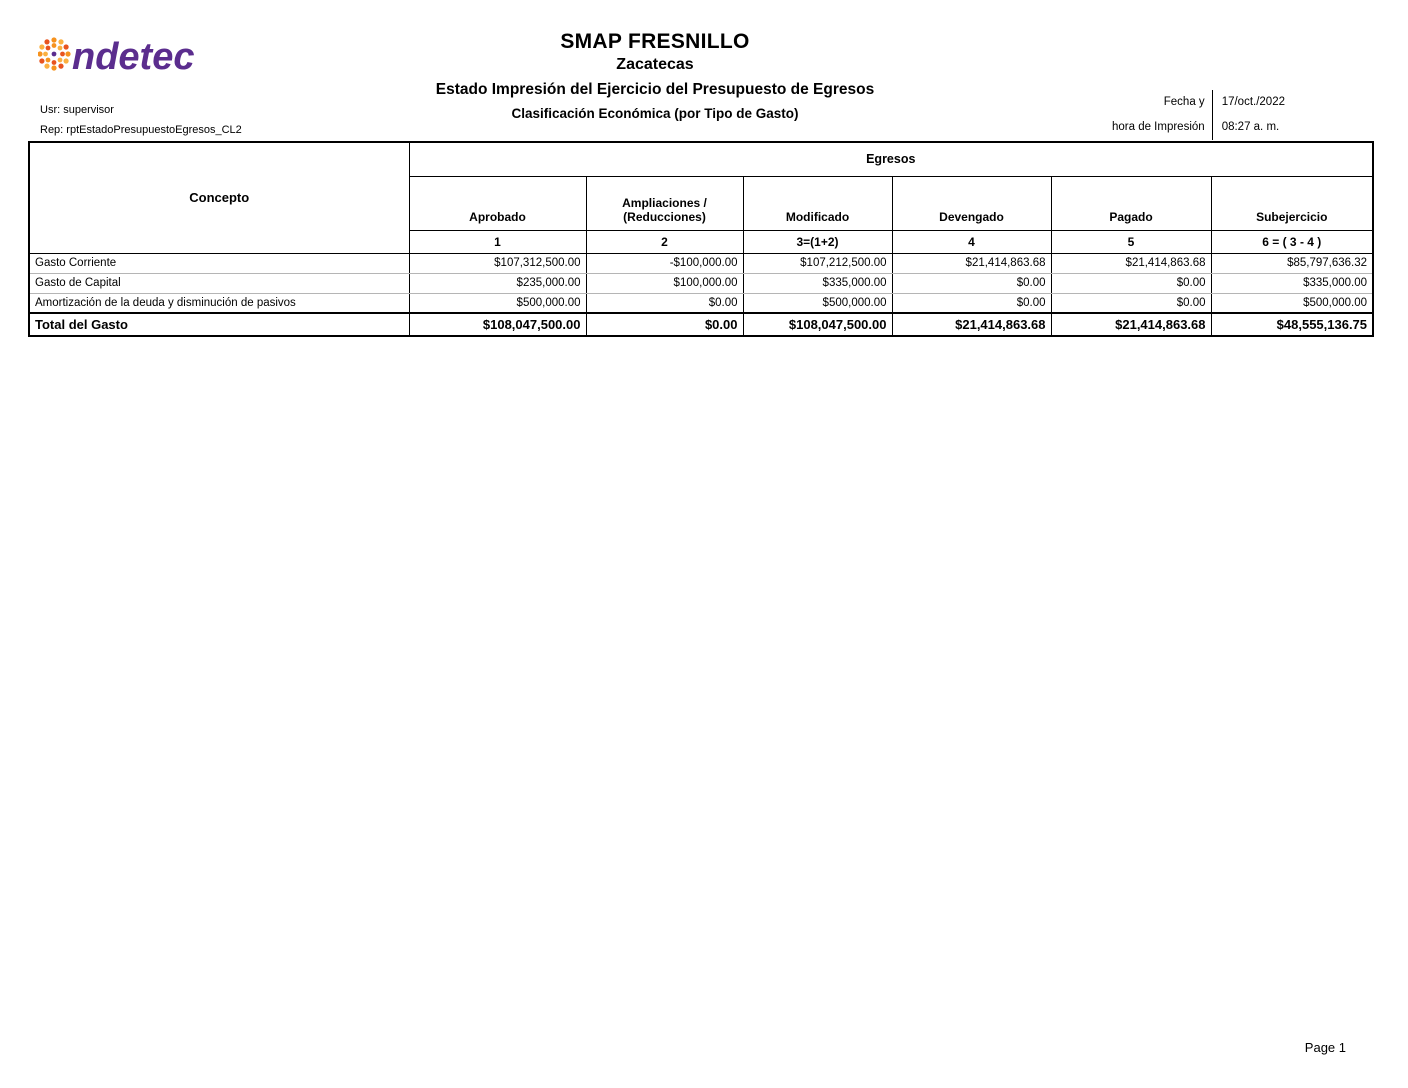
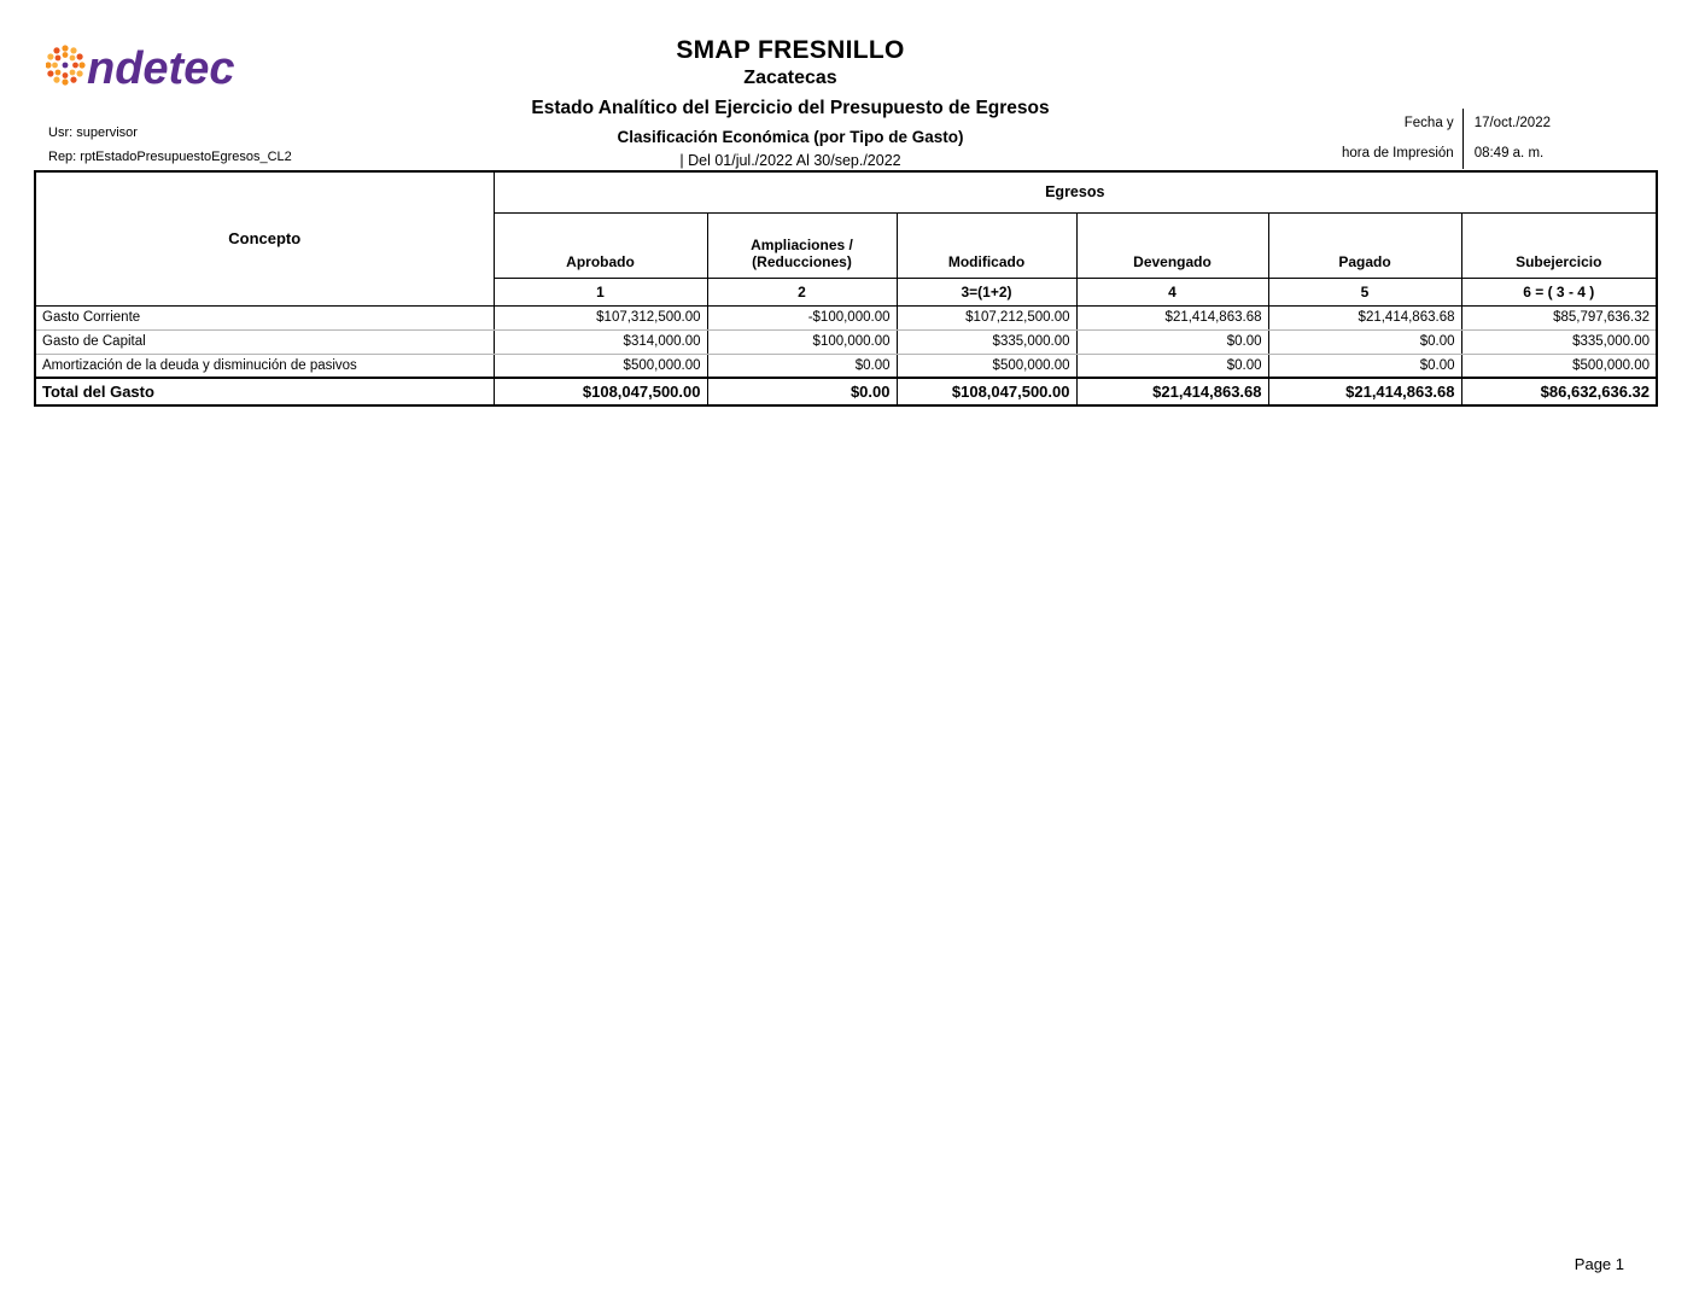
  ndetec
  Usr: supervisor
  Rep: rptEstadoPresupuestoEgresos_CL2
  SMAP FRESNILLO
  Zacatecas
- Estado Impresión del Ejercicio del Presupuesto de Egresos
+ Estado Analítico del Ejercicio del Presupuesto de Egresos
  Clasificación Económica (por Tipo de Gasto)
+ | Del 01/jul./2022 Al 30/sep./2022
  Fecha y
  hora de Impresión
  17/oct./2022
- 08:27 a. m.
+ 08:49 a. m.
  Concepto	Egresos
  Aprobado	Ampliaciones / (Reducciones)	Modificado	Devengado	Pagado	Subejercicio
  1	2	3=(1+2)	4	5	6 = ( 3 - 4 )
  Gasto Corriente	$107,312,500.00	-$100,000.00	$107,212,500.00	$21,414,863.68	$21,414,863.68	$85,797,636.32
- Gasto de Capital	$235,000.00	$100,000.00	$335,000.00	$0.00	$0.00	$335,000.00
+ Gasto de Capital	$314,000.00	$100,000.00	$335,000.00	$0.00	$0.00	$335,000.00
  Amortización de la deuda y disminución de pasivos	$500,000.00	$0.00	$500,000.00	$0.00	$0.00	$500,000.00
- Total del Gasto	$108,047,500.00	$0.00	$108,047,500.00	$21,414,863.68	$21,414,863.68	$48,555,136.75
+ Total del Gasto	$108,047,500.00	$0.00	$108,047,500.00	$21,414,863.68	$21,414,863.68	$86,632,636.32
  Page 1
